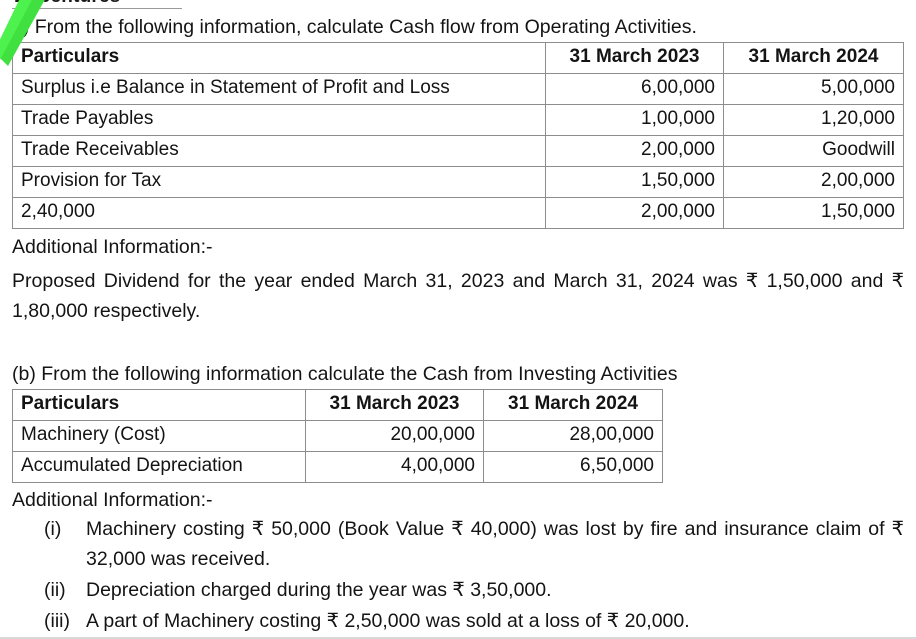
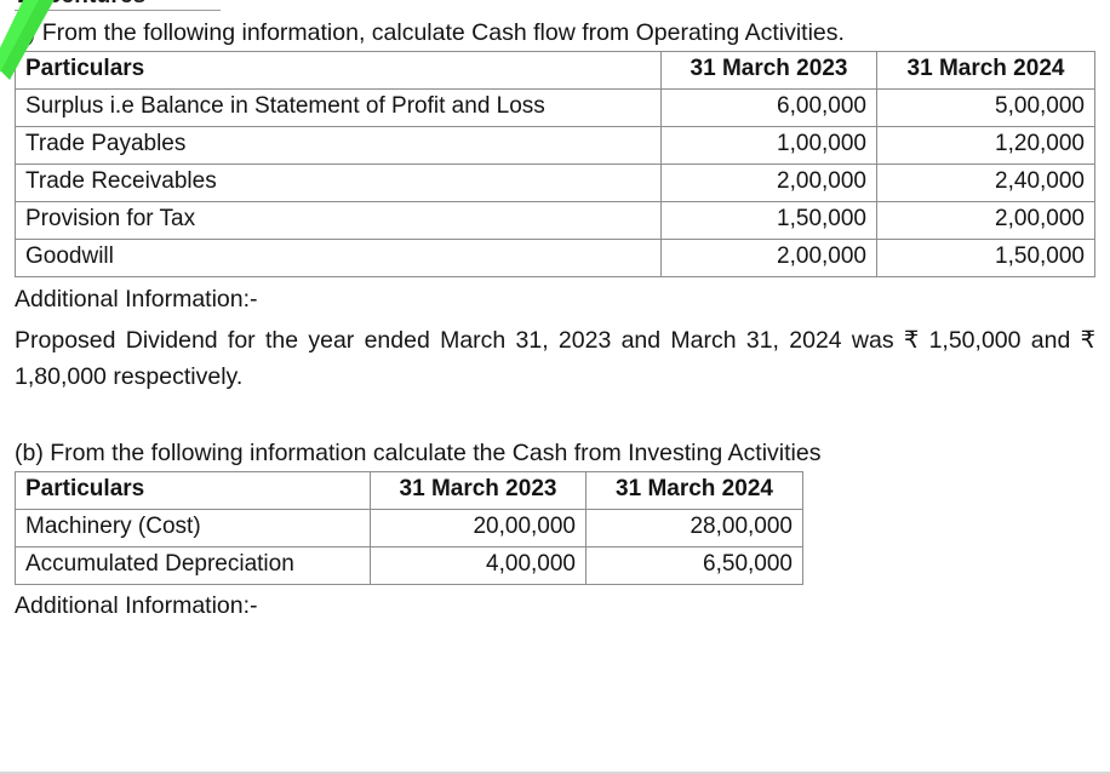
  From the following information, calculate Cash flow from Operating Activities.
  Particulars	31 March 2023	31 March 2024
  Surplus i.e Balance in Statement of Profit and Loss	6,00,000	5,00,000
  Trade Payables	1,00,000	1,20,000
- Trade Receivables	2,00,000	Goodwill
+ Trade Receivables	2,00,000	2,40,000
  Provision for Tax	1,50,000	2,00,000
- 2,40,000	2,00,000	1,50,000
+ Goodwill	2,00,000	1,50,000
  Additional Information:-
  Proposed Dividend for the year ended March 31, 2023 and March 31, 2024 was ₹ 1,50,000 and ₹ 1,80,000 respectively.
  (b) From the following information calculate the Cash from Investing Activities
  Particulars	31 March 2023	31 March 2024
  Machinery (Cost)	20,00,000	28,00,000
  Accumulated Depreciation	4,00,000	6,50,000
  Additional Information:-
- (i)
- Machinery costing ₹ 50,000 (Book Value ₹ 40,000) was lost by fire and insurance claim of ₹ 32,000 was received.
- (ii)
- Depreciation charged during the year was ₹ 3,50,000.
- (iii)
- A part of Machinery costing ₹ 2,50,000 was sold at a loss of ₹ 20,000.
